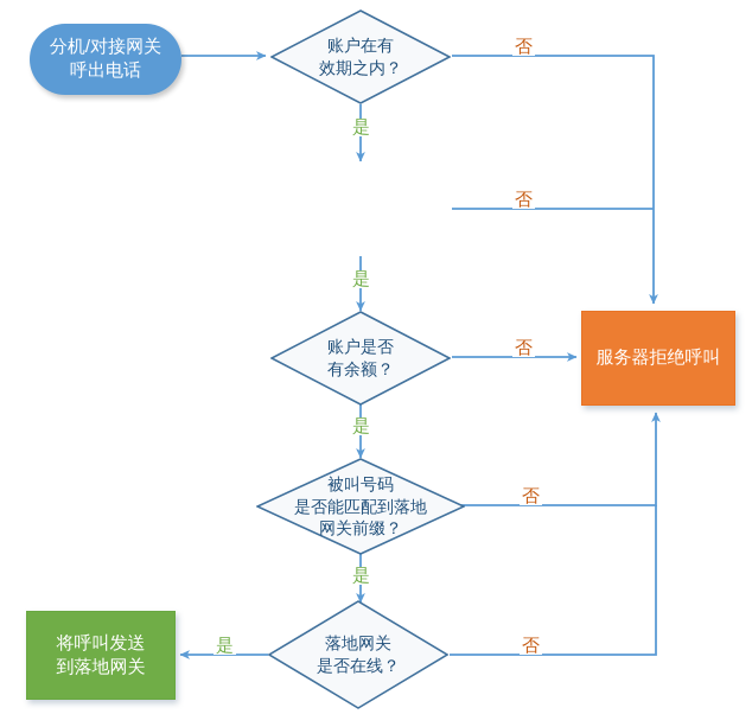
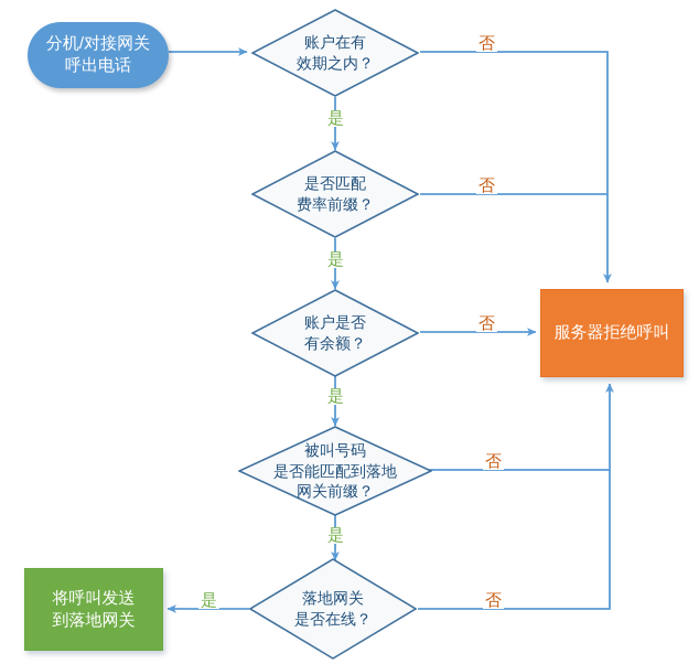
  分机/对接网关
  呼出电话
  服务器拒绝呼叫
  将呼叫发送
  到落地网关
  账户在有
  效期之内？
+ 是否匹配
+ 费率前缀？
  账户是否
  有余额？
  被叫号码
  是否能匹配到落地
  网关前缀？
  落地网关
  是否在线？
  否
  否
  否
  否
  否
  是
  是
  是
  是
  是
